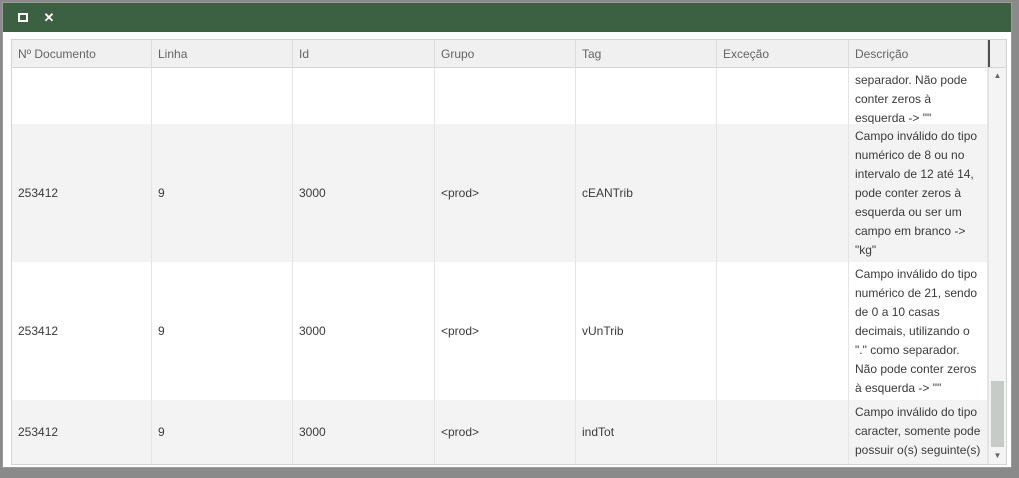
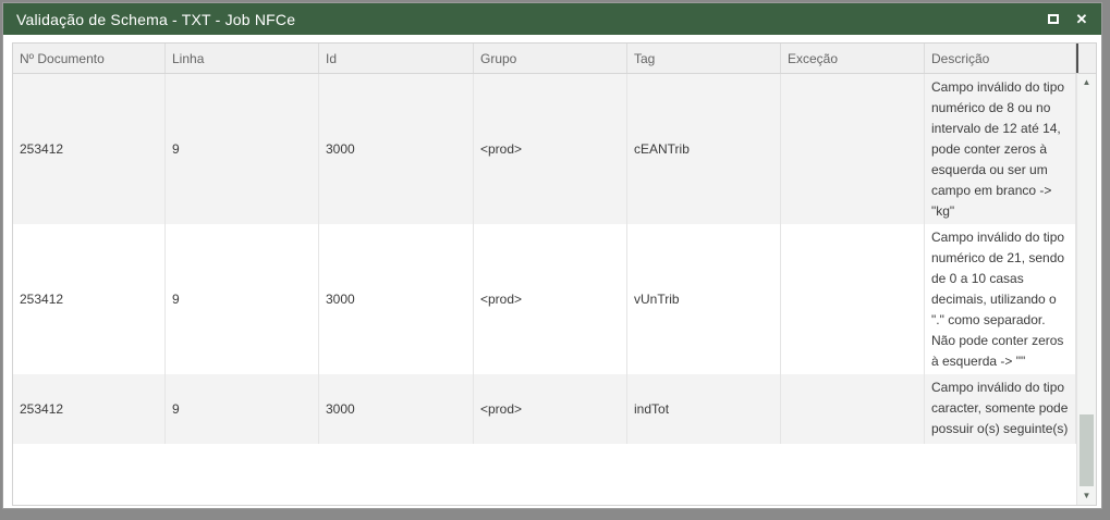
+ Validação de Schema - TXT - Job NFCe
  ✕
  Nº Documento
  Linha
  Id
  Grupo
  Tag
  Exceção
  Descrição
- separador. Não pode
- conter zeros à
- esquerda -> ""
  253412
  9
  3000
  <prod>
  cEANTrib
  Campo inválido do tipo
  numérico de 8 ou no
  intervalo de 12 até 14,
  pode conter zeros à
  esquerda ou ser um
  campo em branco ->
  "kg"
  253412
  9
  3000
  <prod>
  vUnTrib
  Campo inválido do tipo
  numérico de 21, sendo
  de 0 a 10 casas
  decimais, utilizando o
  "." como separador.
  Não pode conter zeros
  à esquerda -> ""
  253412
  9
  3000
  <prod>
  indTot
  Campo inválido do tipo
  caracter, somente pode
  possuir o(s) seguinte(s)
  ▲
  ▼
